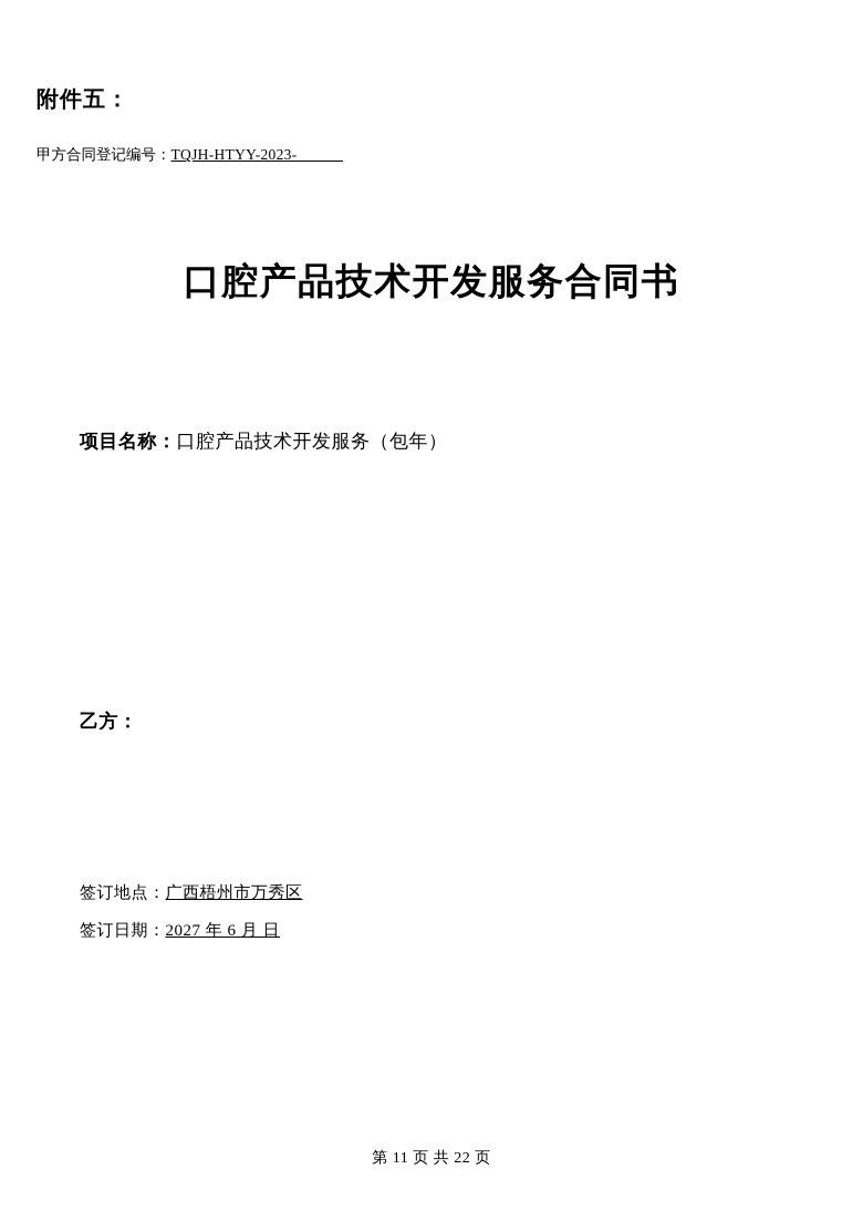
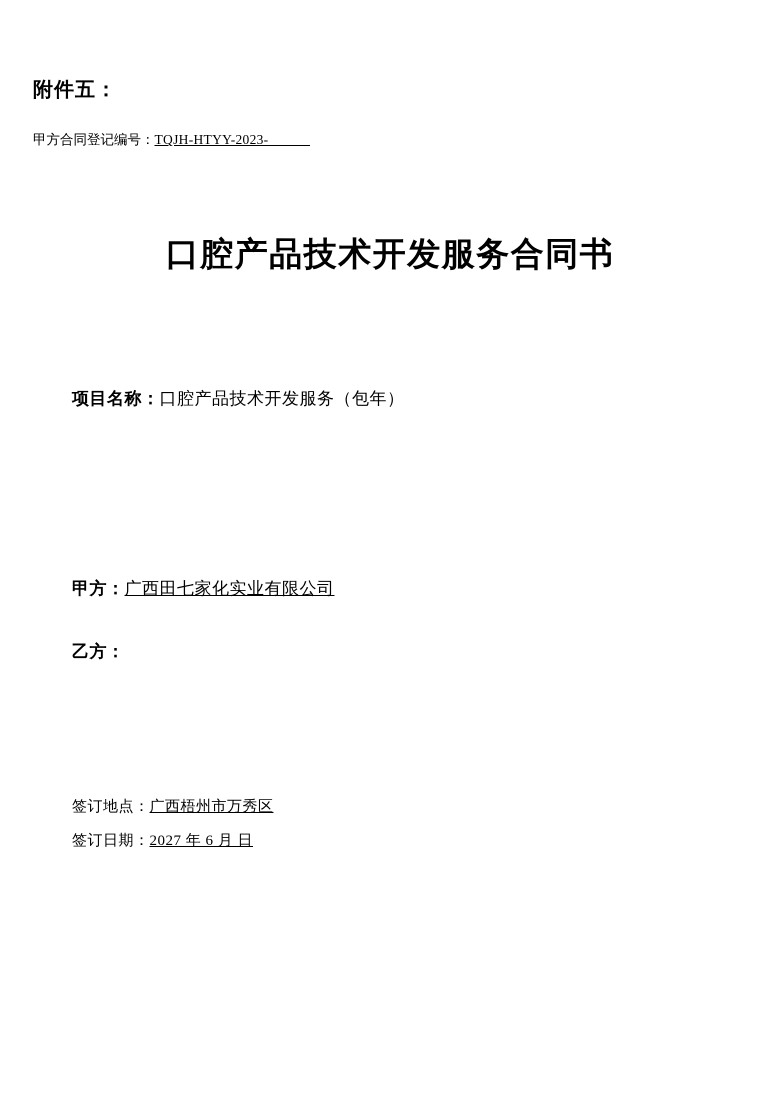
  附件五：
  甲方合同登记编号：TQJH-HTYY-2023-
  口腔产品技术开发服务合同书
  项目名称：口腔产品技术开发服务（包年）
+ 甲方：广西田七家化实业有限公司
  乙方：
  签订地点：广西梧州市万秀区
  签订日期：2027 年 6 月 日
- 第 11 页 共 22 页
